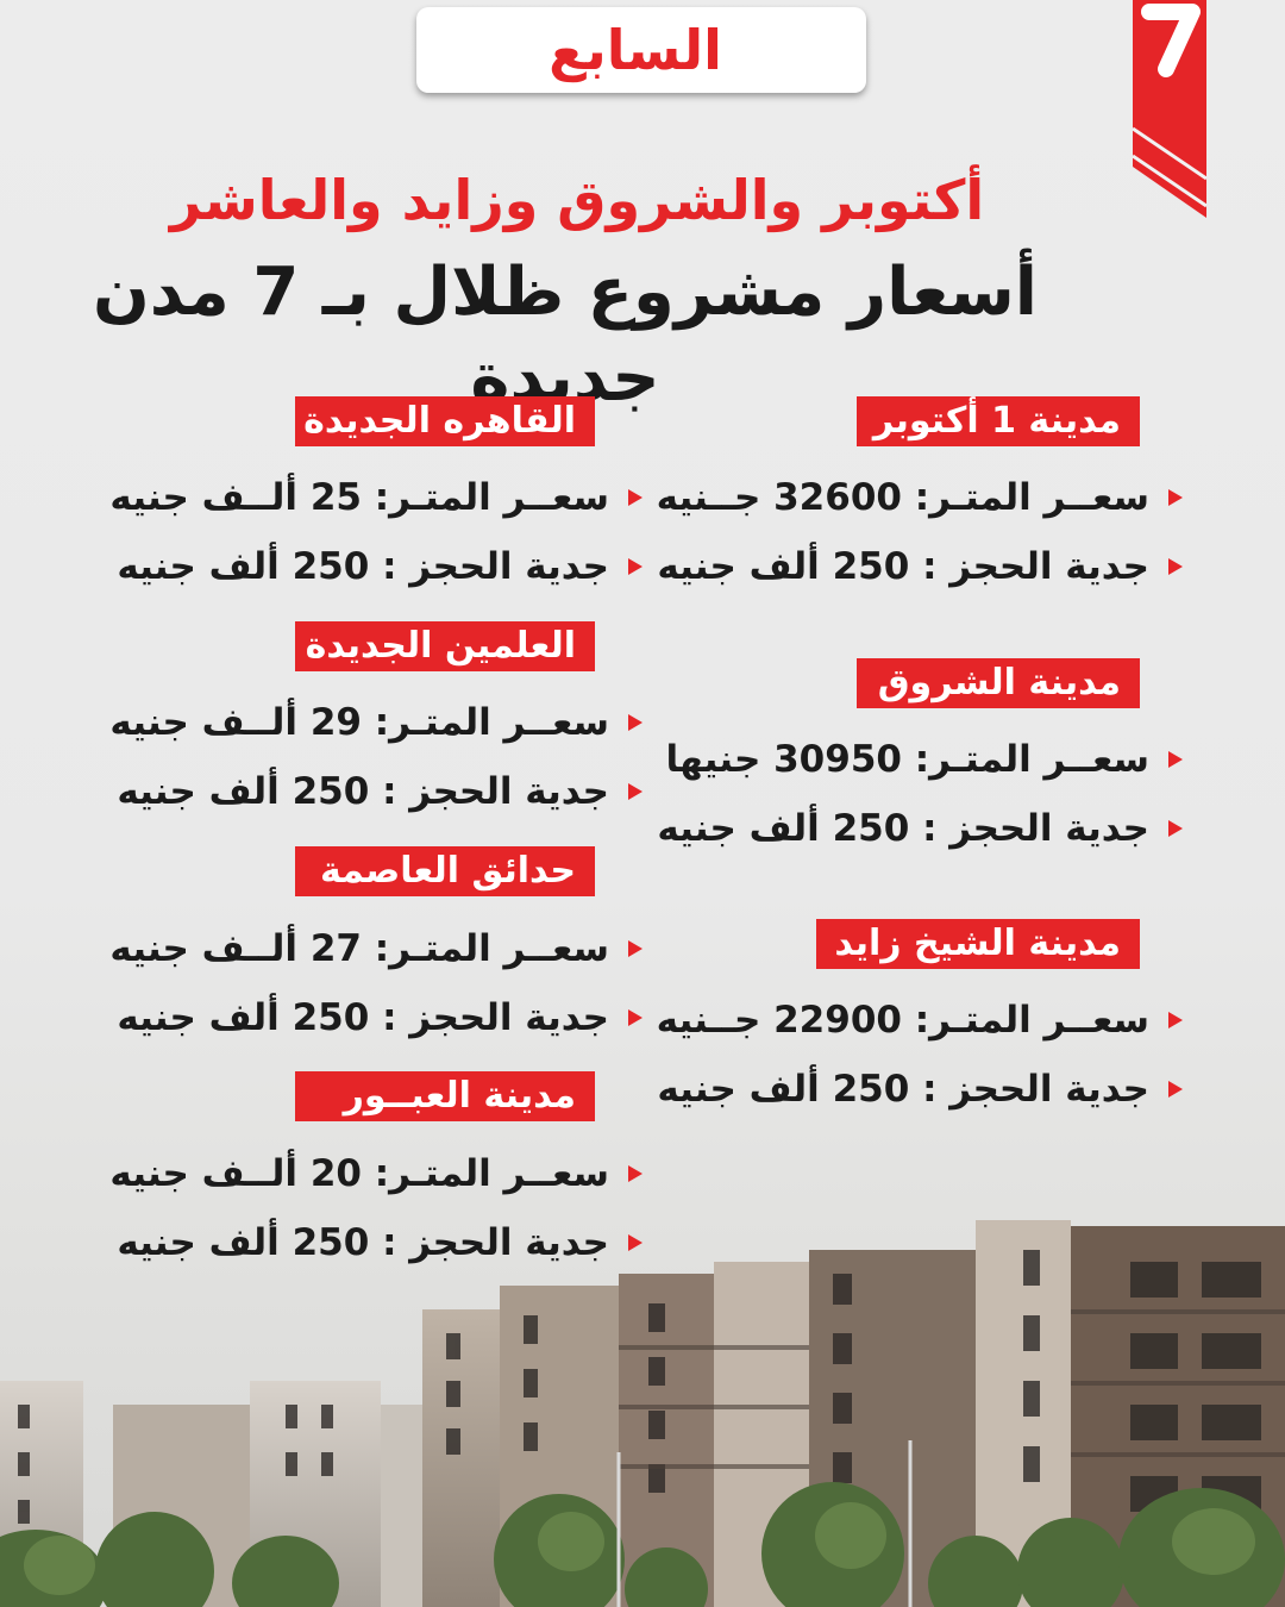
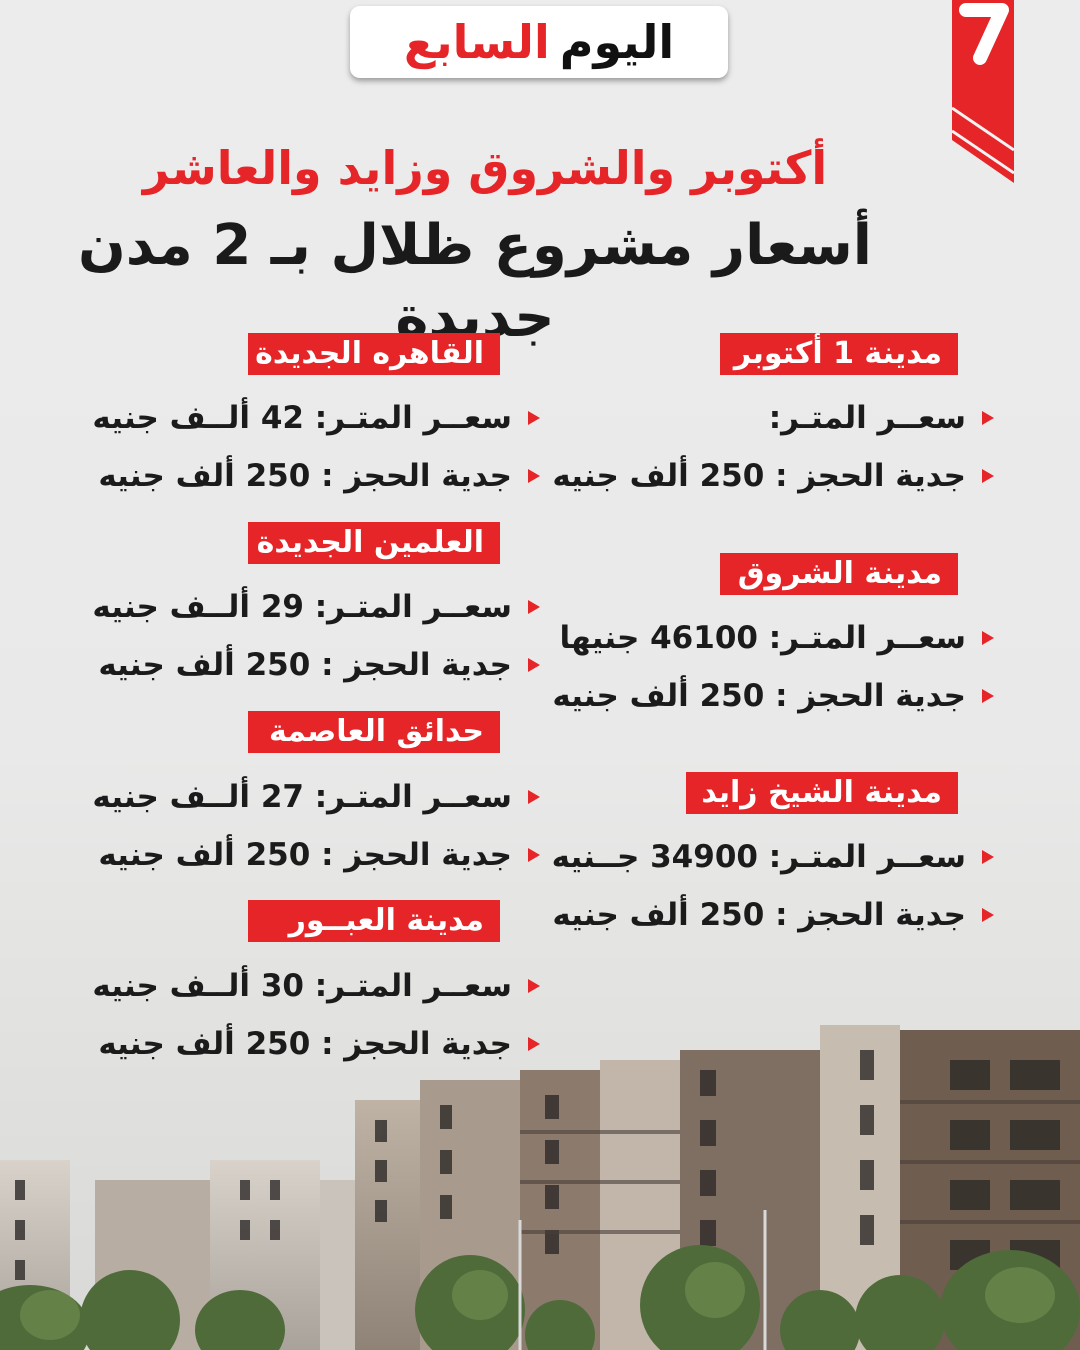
+ اليوم
  السابع
  أكتوبر والشروق وزايد والعاشر
- أسعار مشروع ظلال بـ 7 مدن جديدة
+ أسعار مشروع ظلال بـ 2 مدن جديدة
  مدينة 1 أكتوبر
  سعــر المتـر:
- 32600 جــنيه
  جدية الحجز :
  250 ألف جنيه
  مدينة الشروق
  سعــر المتـر:
- 30950 جنيها
+ 46100 جنيها
  جدية الحجز :
  250 ألف جنيه
  مدينة الشيخ زايد
  سعــر المتـر:
- 22900 جــنيه
+ 34900 جــنيه
  جدية الحجز :
  250 ألف جنيه
  القاهره الجديدة
  سعــر المتـر:
- 25 ألــف جنيه
+ 42 ألــف جنيه
  جدية الحجز :
  250 ألف جنيه
  العلمين الجديدة
  سعــر المتـر:
  29 ألــف جنيه
  جدية الحجز :
  250 ألف جنيه
  حدائق العاصمة
  سعــر المتـر:
  27 ألــف جنيه
  جدية الحجز :
  250 ألف جنيه
  مدينة العبــور
  سعــر المتـر:
- 20 ألــف جنيه
+ 30 ألــف جنيه
  جدية الحجز :
  250 ألف جنيه
